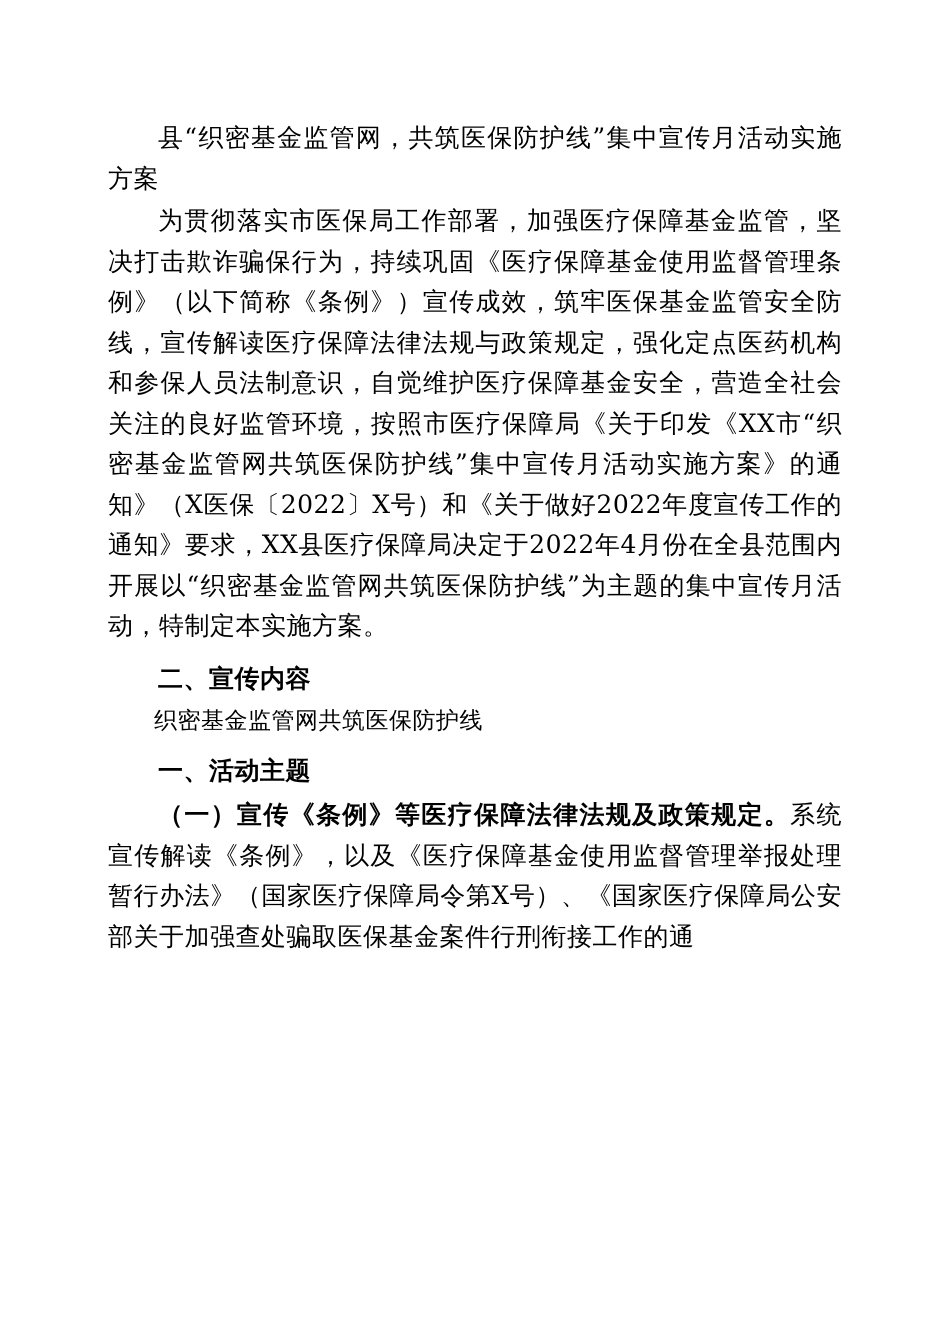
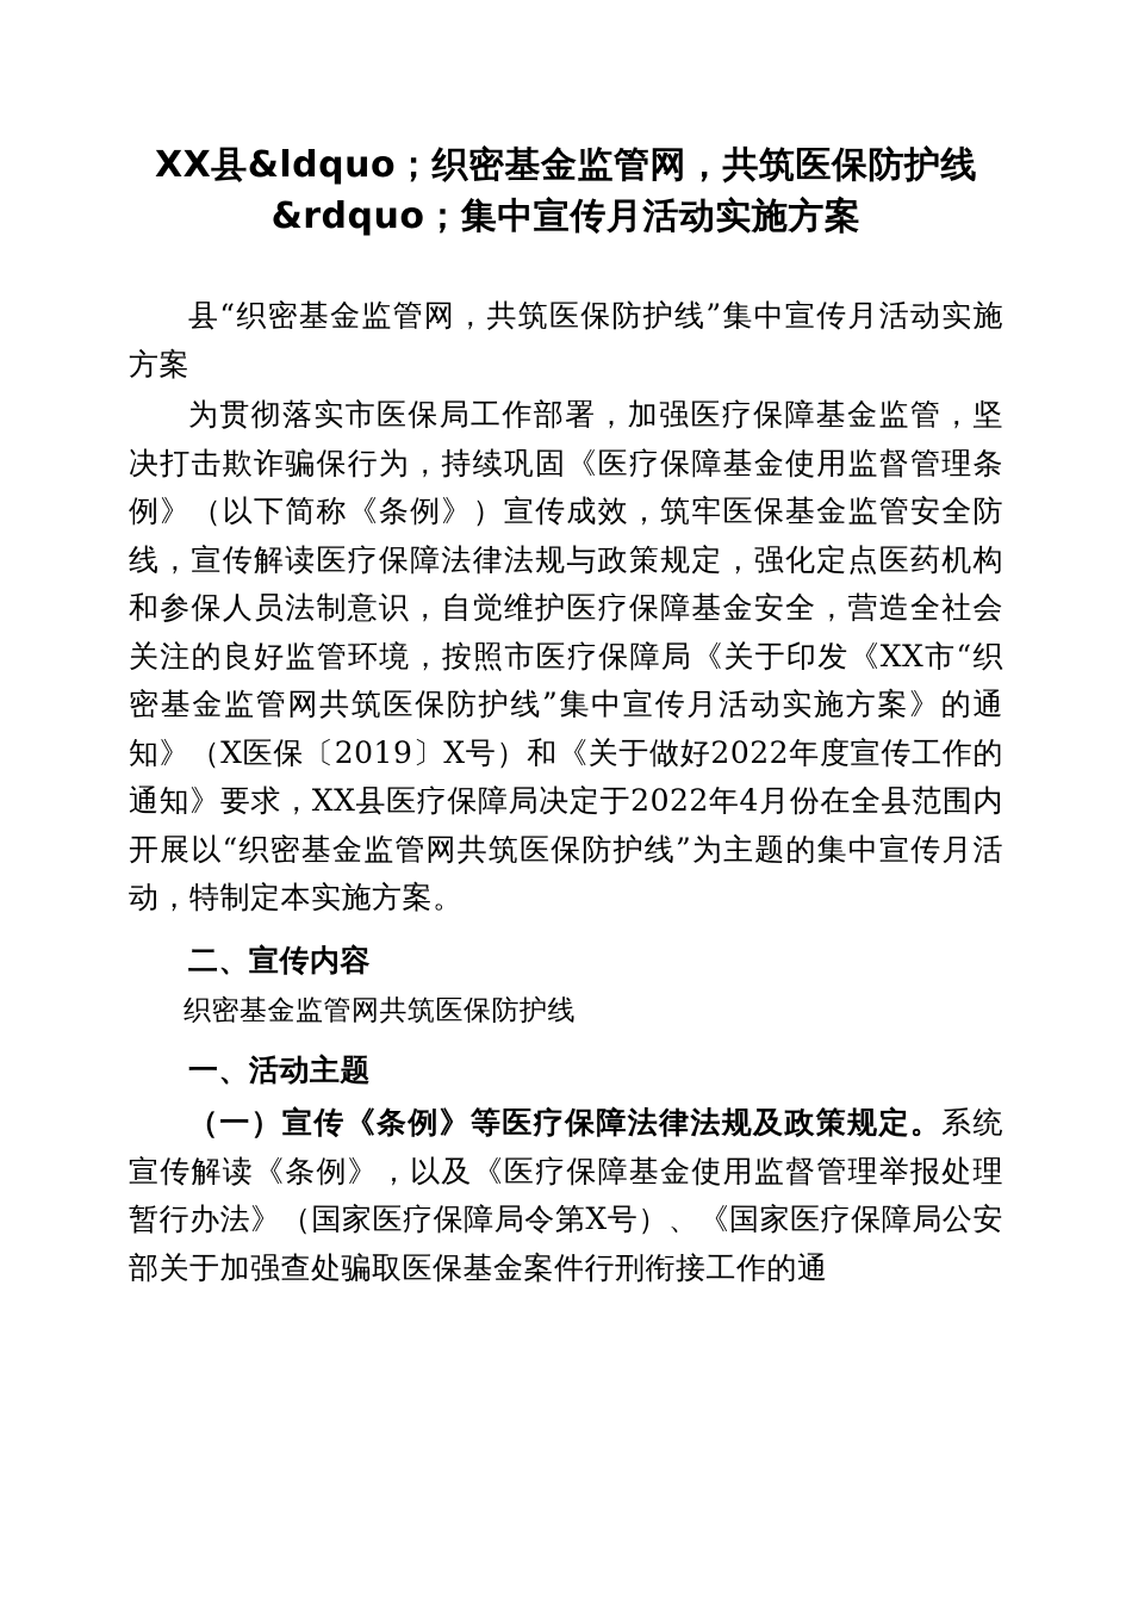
+ XX县&ldquo；织密基金监管网，共筑医保防护线&rdquo；集中宣传月活动实施方案
  县“织密基金监管网，共筑医保防护线”集中宣传月活动实施方案
- 为贯彻落实市医保局工作部署，加强医疗保障基金监管，坚决打击欺诈骗保行为，持续巩固《医疗保障基金使用监督管理条例》（以下简称《条例》）宣传成效，筑牢医保基金监管安全防线，宣传解读医疗保障法律法规与政策规定，强化定点医药机构和参保人员法制意识，自觉维护医疗保障基金安全，营造全社会关注的良好监管环境，按照市医疗保障局《关于印发《XX市“织密基金监管网共筑医保防护线”集中宣传月活动实施方案》的通知》（X医保〔2022〕X号）和《关于做好2022年度宣传工作的通知》要求，XX县医疗保障局决定于2022年4月份在全县范围内开展以“织密基金监管网共筑医保防护线”为主题的集中宣传月活动，特制定本实施方案。
+ 为贯彻落实市医保局工作部署，加强医疗保障基金监管，坚决打击欺诈骗保行为，持续巩固《医疗保障基金使用监督管理条例》（以下简称《条例》）宣传成效，筑牢医保基金监管安全防线，宣传解读医疗保障法律法规与政策规定，强化定点医药机构和参保人员法制意识，自觉维护医疗保障基金安全，营造全社会关注的良好监管环境，按照市医疗保障局《关于印发《XX市“织密基金监管网共筑医保防护线”集中宣传月活动实施方案》的通知》（X医保〔2019〕X号）和《关于做好2022年度宣传工作的通知》要求，XX县医疗保障局决定于2022年4月份在全县范围内开展以“织密基金监管网共筑医保防护线”为主题的集中宣传月活动，特制定本实施方案。
  二、宣传内容
  织密基金监管网共筑医保防护线
  一、活动主题
  （一）宣传《条例》等医疗保障法律法规及政策规定。系统宣传解读《条例》，以及《医疗保障基金使用监督管理举报处理暂行办法》（国家医疗保障局令第X号）、《国家医疗保障局公安部关于加强查处骗取医保基金案件行刑衔接工作的通
